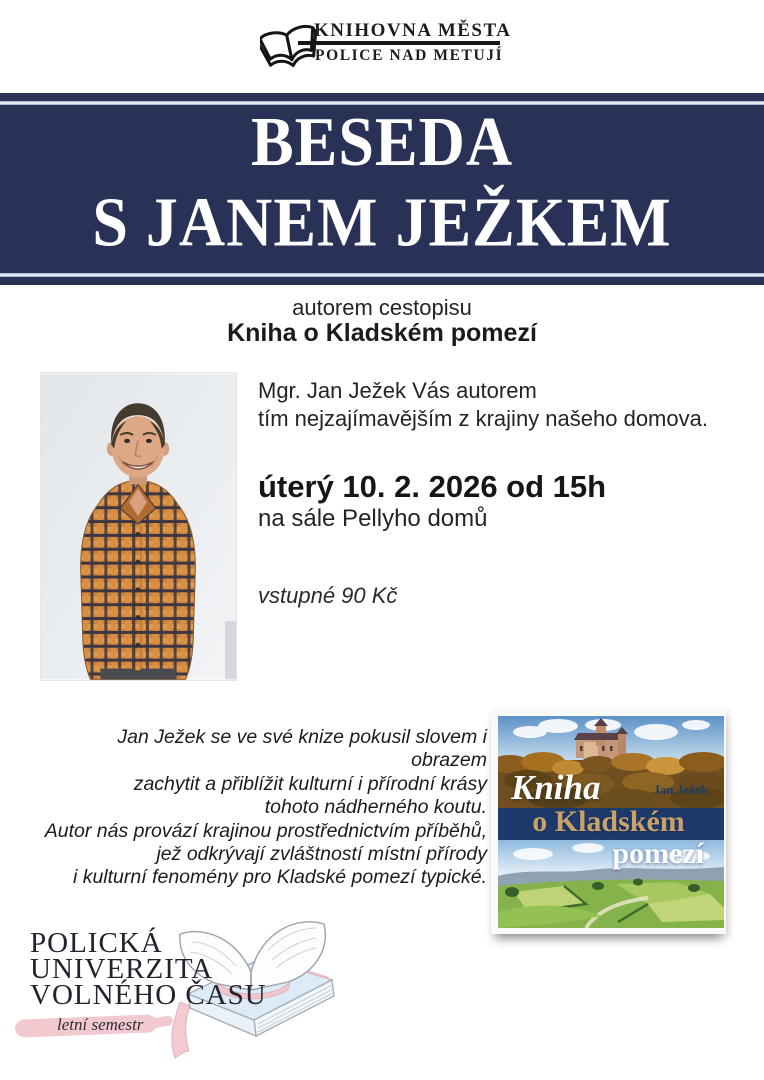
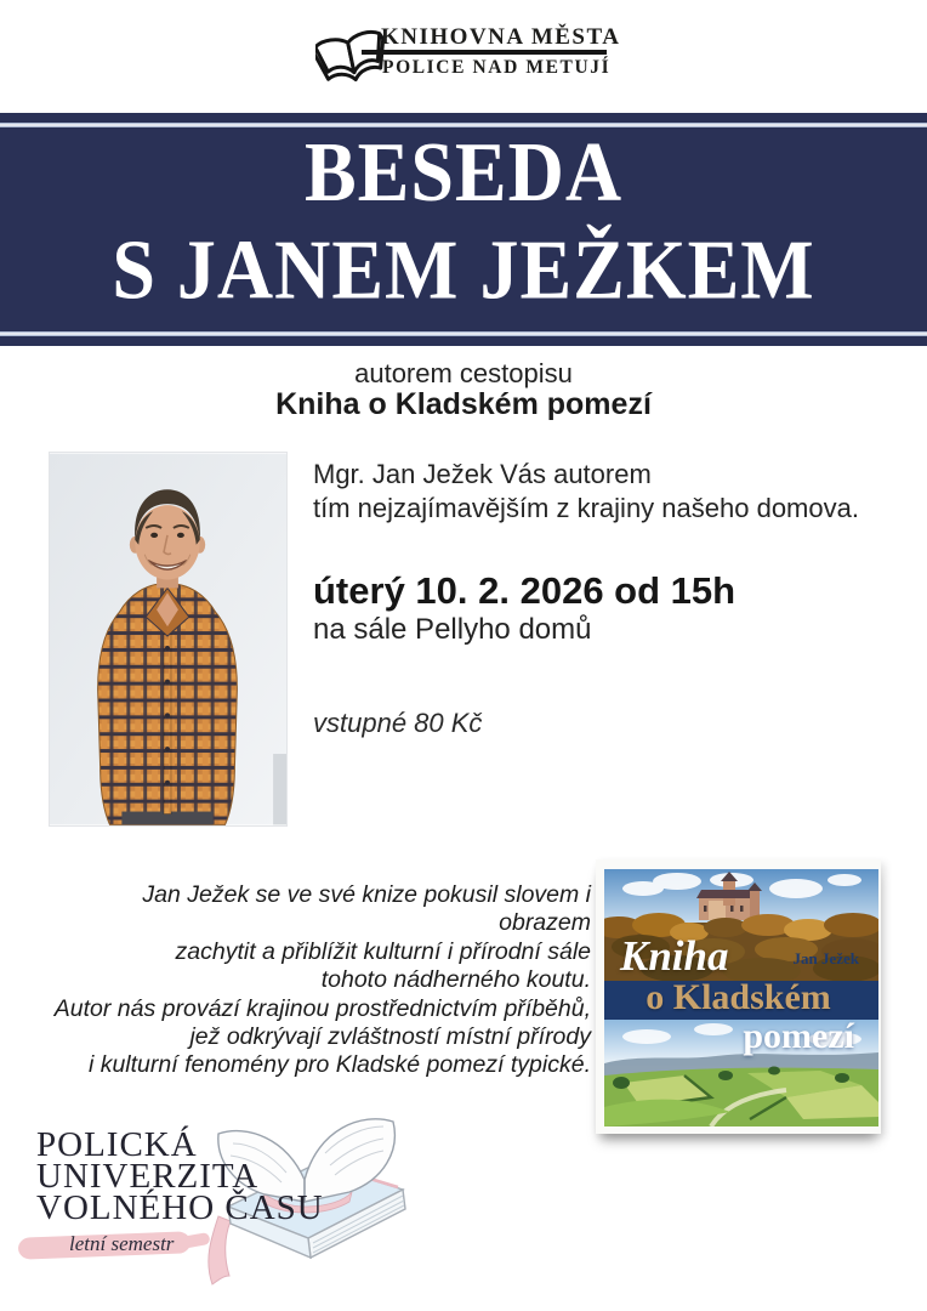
  KNIHOVNA MĚSTA
  POLICE NAD METUJÍ
  BESEDA
  S JANEM JEŽKEM
  autorem cestopisu
  Kniha o Kladském pomezí
  Mgr. Jan Ježek Vás autorem
  tím nejzajímavějším z krajiny našeho domova.
  úterý 10. 2. 2026 od 15h
  na sále Pellyho domů
- vstupné 90 Kč
+ vstupné 80 Kč
  Jan Ježek se ve své knize pokusil slovem i obrazem
- zachytit a přiblížit kulturní i přírodní krásy
+ zachytit a přiblížit kulturní i přírodní sále
  tohoto nádherného koutu.
  Autor nás provází krajinou prostřednictvím příběhů,
  jež odkrývají zvláštností místní přírody
  i kulturní fenomény pro Kladské pomezí typické.
  Jan Ježek
  Kniha
  o Kladském
  pomezí
  POLICKÁ
  UNIVERZITA
  VOLNÉHO ČASU
  letní semestr
